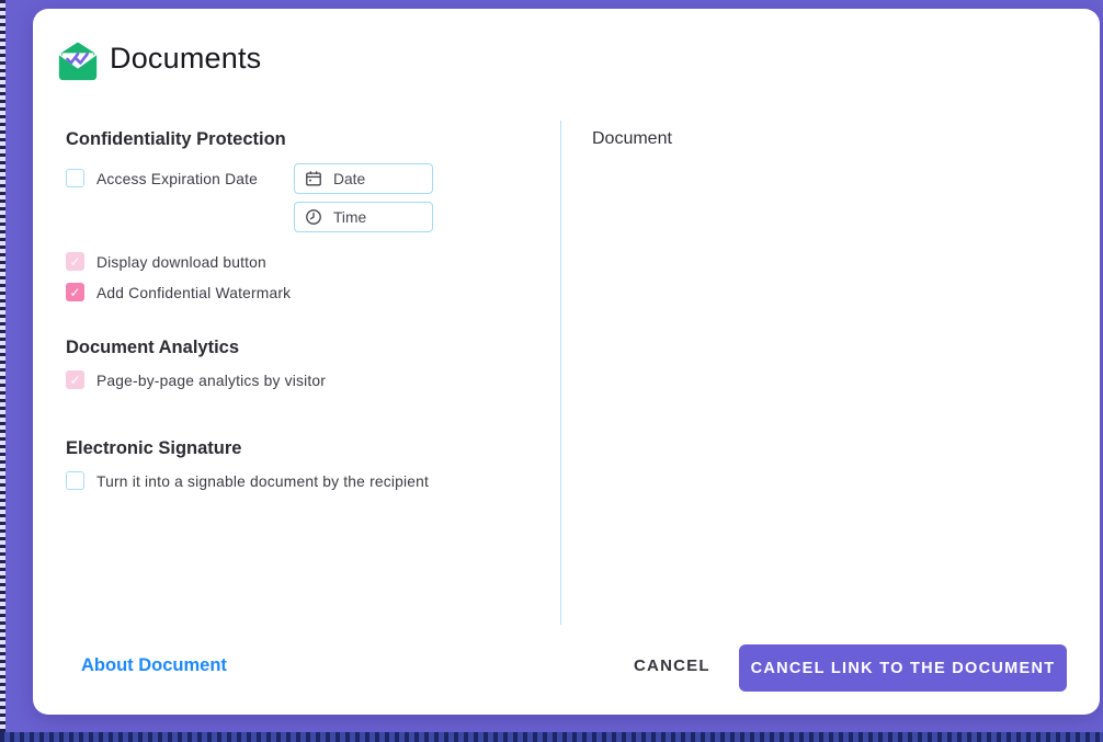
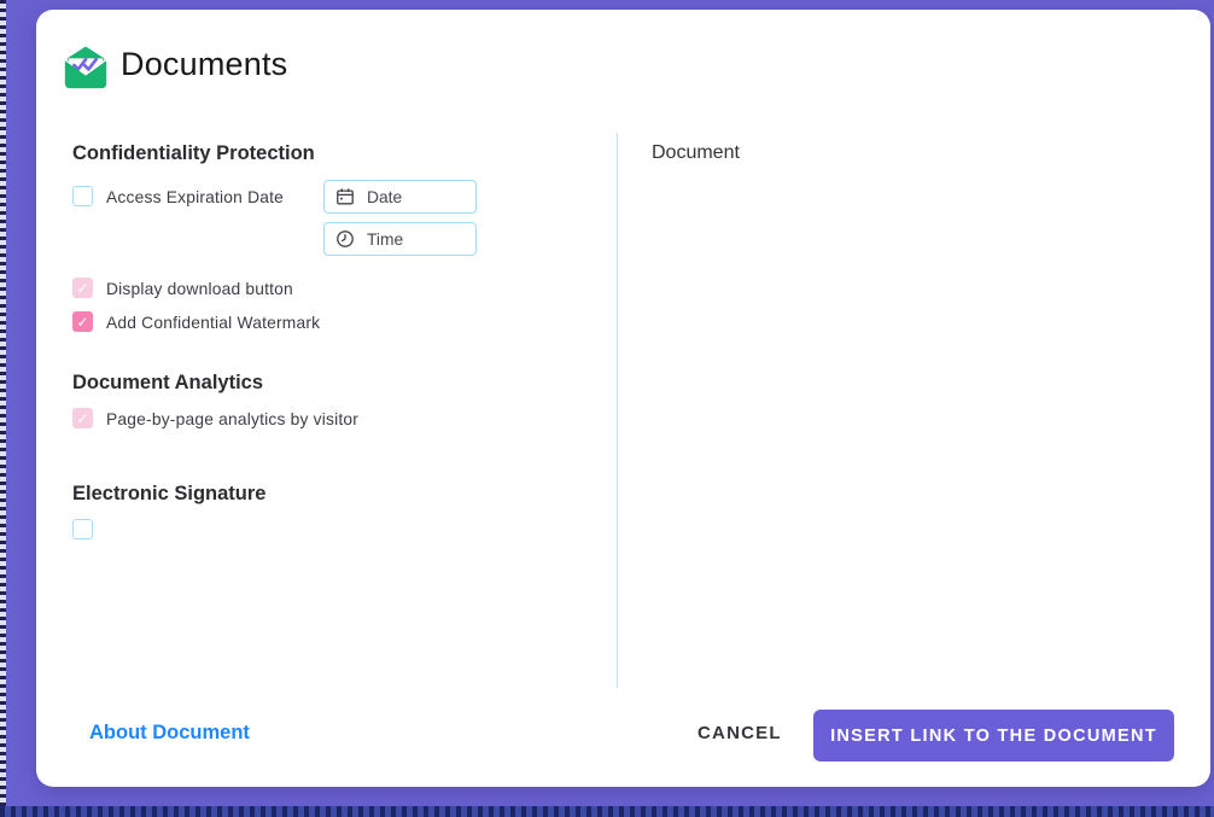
  Documents
  Confidentiality Protection
  Access Expiration Date
  Date
  Time
  ✓
  Display download button
  ✓
  Add Confidential Watermark
  Document Analytics
  ✓
  Page-by-page analytics by visitor
  Electronic Signature
- Turn it into a signable document by the recipient
  Document
  About Document
  CANCEL
- CANCEL LINK TO THE DOCUMENT
+ INSERT LINK TO THE DOCUMENT
